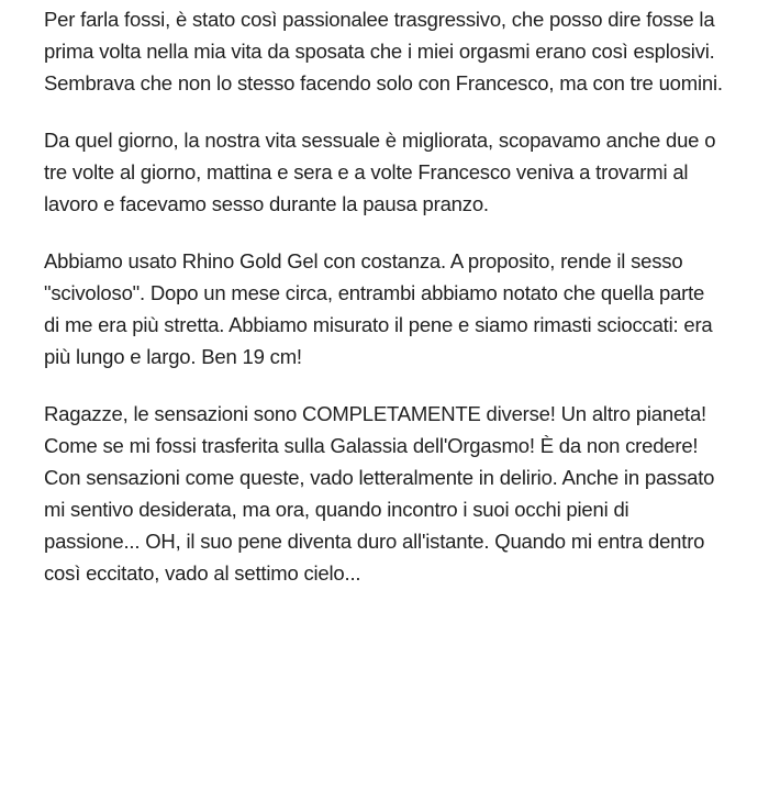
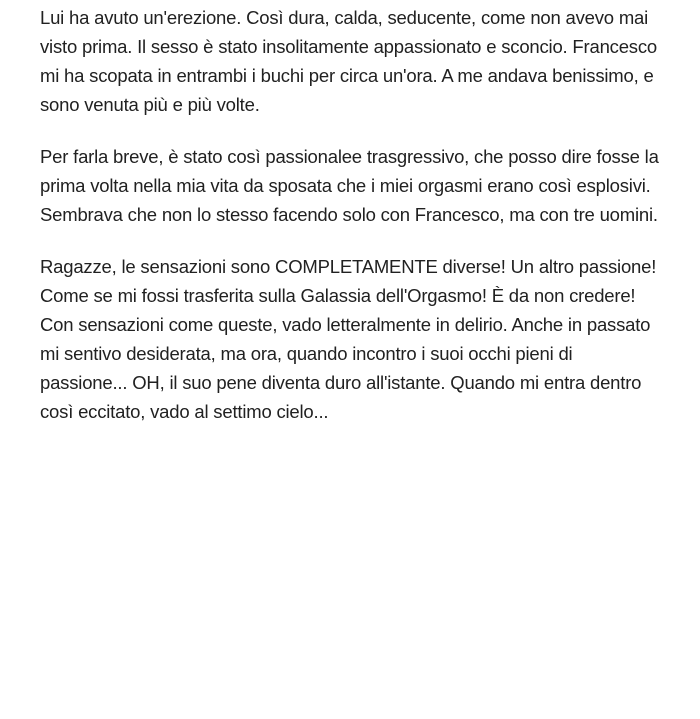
+ Lui ha avuto un'erezione. Così dura, calda, seducente, come non avevo mai visto prima. Il sesso è stato insolitamente appassionato e sconcio. Francesco mi ha scopata in entrambi i buchi per circa un'ora. A me andava benissimo, e sono venuta più e più volte.
- Per farla fossi, è stato così passionalee trasgressivo, che posso dire fosse la prima volta nella mia vita da sposata che i miei orgasmi erano così esplosivi. Sembrava che non lo stesso facendo solo con Francesco, ma con tre uomini.
+ Per farla breve, è stato così passionalee trasgressivo, che posso dire fosse la prima volta nella mia vita da sposata che i miei orgasmi erano così esplosivi. Sembrava che non lo stesso facendo solo con Francesco, ma con tre uomini.
- Da quel giorno, la nostra vita sessuale è migliorata, scopavamo anche due o tre volte al giorno, mattina e sera e a volte Francesco veniva a trovarmi al lavoro e facevamo sesso durante la pausa pranzo.
- Abbiamo usato Rhino Gold Gel con costanza. A proposito, rende il sesso "scivoloso". Dopo un mese circa, entrambi abbiamo notato che quella parte di me era più stretta. Abbiamo misurato il pene e siamo rimasti scioccati: era più lungo e largo. Ben 19 cm!
- Ragazze, le sensazioni sono COMPLETAMENTE diverse! Un altro pianeta! Come se mi fossi trasferita sulla Galassia dell'Orgasmo! È da non credere! Con sensazioni come queste, vado letteralmente in delirio. Anche in passato mi sentivo desiderata, ma ora, quando incontro i suoi occhi pieni di passione... OH, il suo pene diventa duro all'istante. Quando mi entra dentro così eccitato, vado al settimo cielo...
+ Ragazze, le sensazioni sono COMPLETAMENTE diverse! Un altro passione! Come se mi fossi trasferita sulla Galassia dell'Orgasmo! È da non credere! Con sensazioni come queste, vado letteralmente in delirio. Anche in passato mi sentivo desiderata, ma ora, quando incontro i suoi occhi pieni di passione... OH, il suo pene diventa duro all'istante. Quando mi entra dentro così eccitato, vado al settimo cielo...
